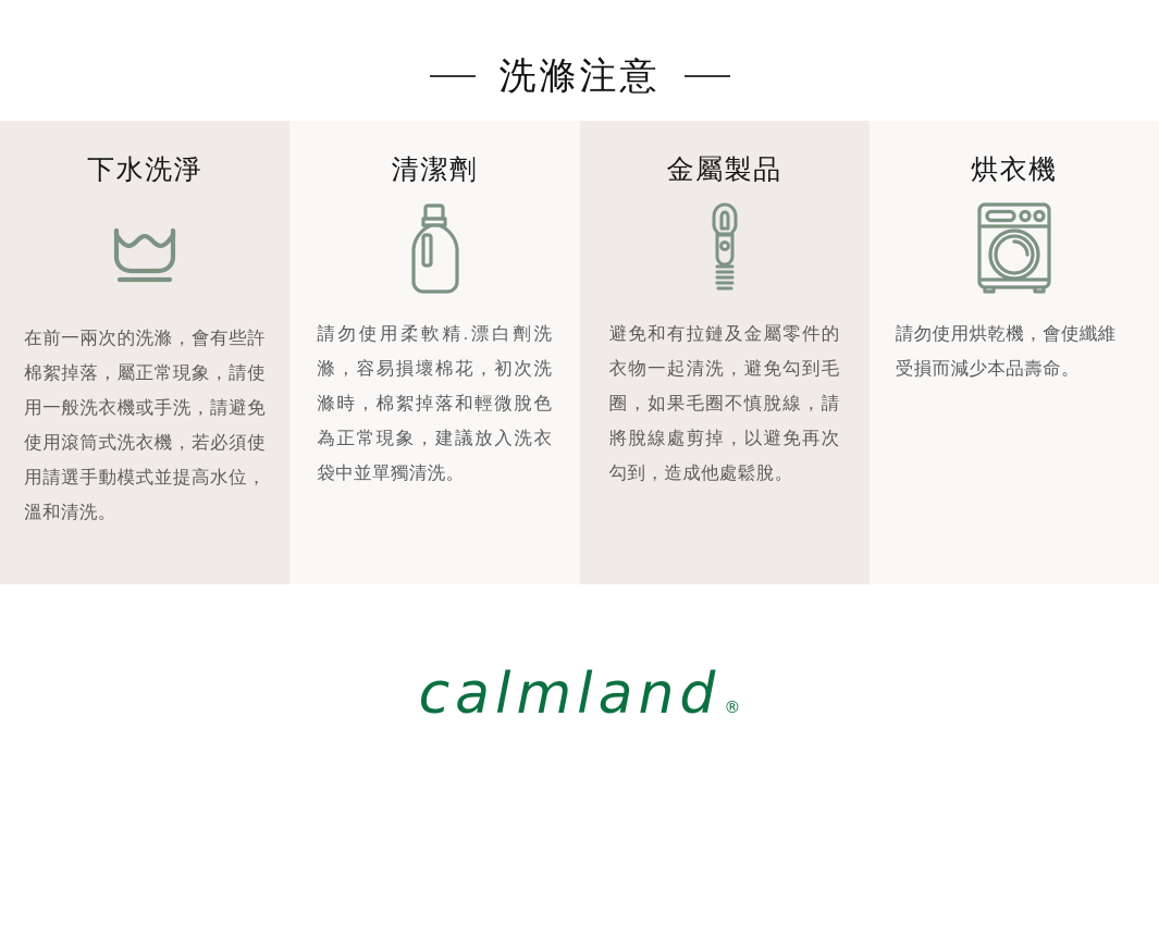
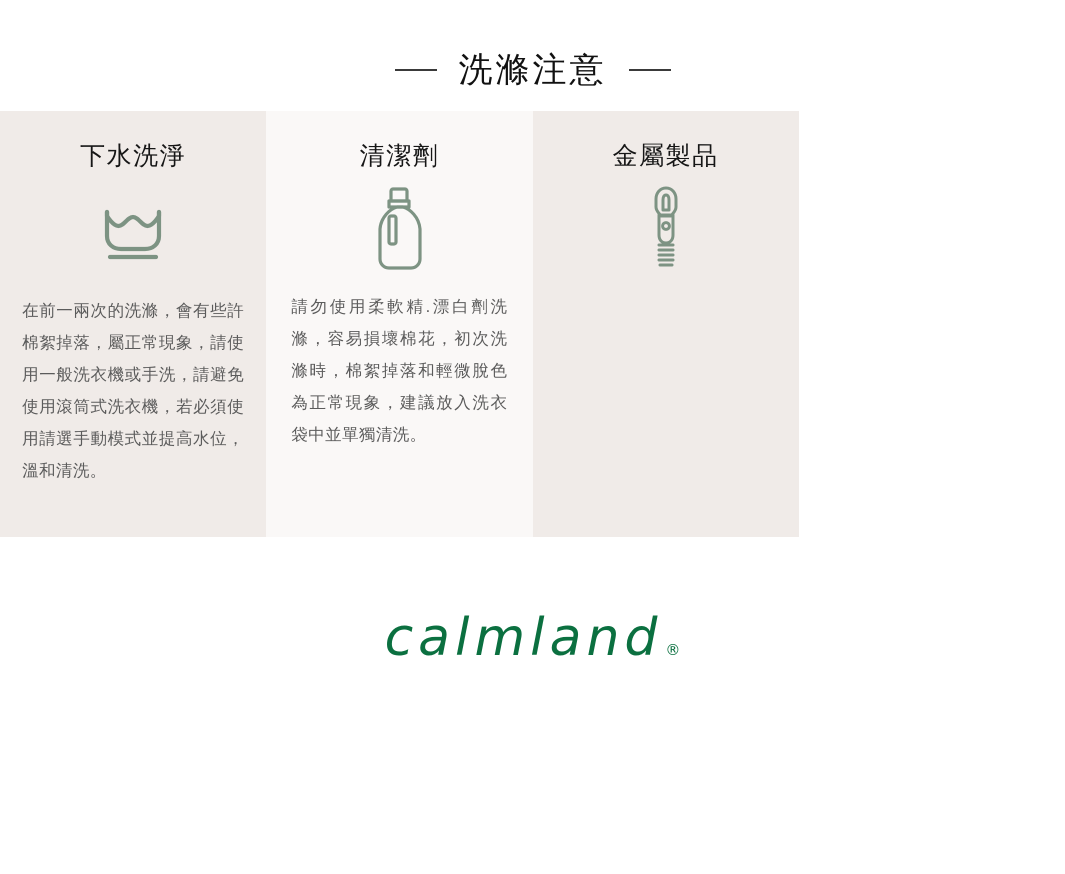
  洗滌注意
  下水洗淨
  在前一兩次的洗滌，會有些許棉絮掉落，屬正常現象，請使用一般洗衣機或手洗，請避免使用滾筒式洗衣機，若必須使用請選手動模式並提高水位，溫和清洗。
  清潔劑
  請勿使用柔軟精.漂白劑洗滌，容易損壞棉花，初次洗滌時，棉絮掉落和輕微脫色為正常現象，建議放入洗衣袋中並單獨清洗。
  金屬製品
- 避免和有拉鏈及金屬零件的衣物一起清洗，避免勾到毛圈，如果毛圈不慎脫線，請將脫線處剪掉，以避免再次勾到，造成他處鬆脫。
- 烘衣機
- 請勿使用烘乾機，會使纖維受損而減少本品壽命。
  calmland
  ®
